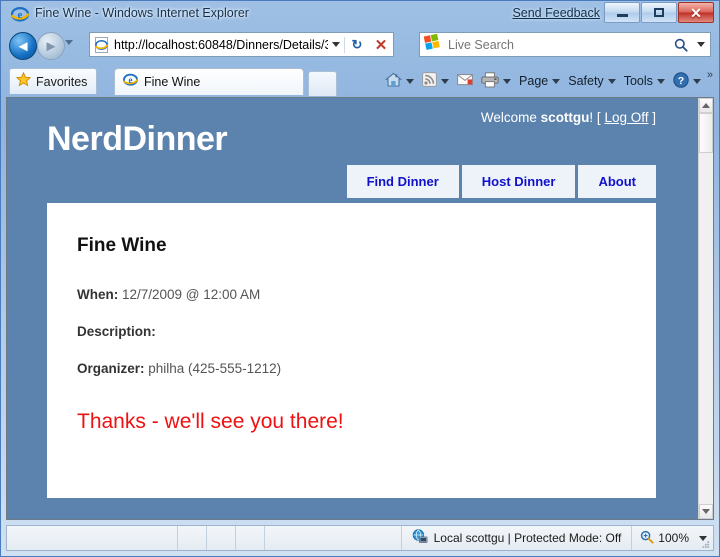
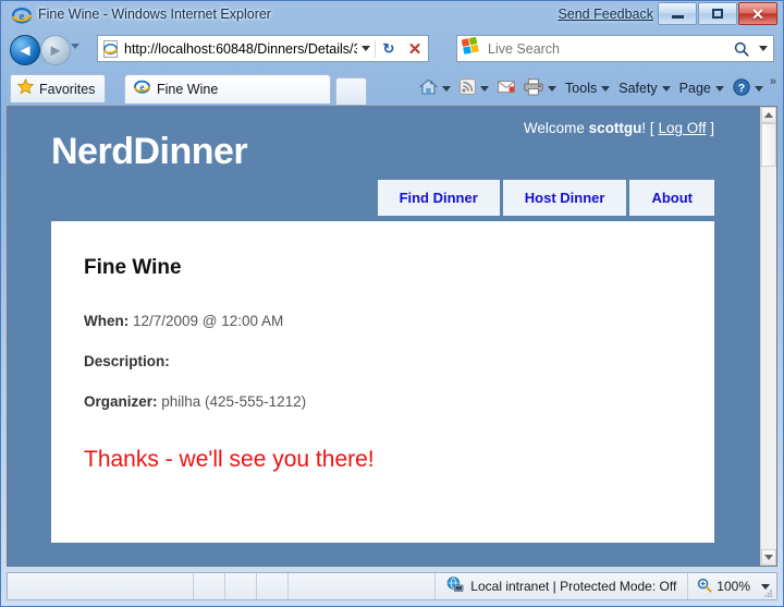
  e
  Fine Wine - Windows Internet Explorer
  Send Feedback
  ✕
  ◄
  ►
  http://localhost:60848/Dinners/Details/
  ↻
  ✕
  Live Search
  Favorites
  e
  Fine Wine
- Page
+ Tools
  Safety
- Tools
+ Page
  ?
  »
  NerdDinner
  Welcome scottgu! [ Log Off ]
  Find Dinner
  Host Dinner
  About
  Fine Wine
  When: 12/7/2009 @ 12:00 AM
  Description:
  Organizer: philha (425-555-1212)
  Thanks - we'll see you there!
- Local scottgu | Protected Mode: Off
+ Local intranet | Protected Mode: Off
  100%
